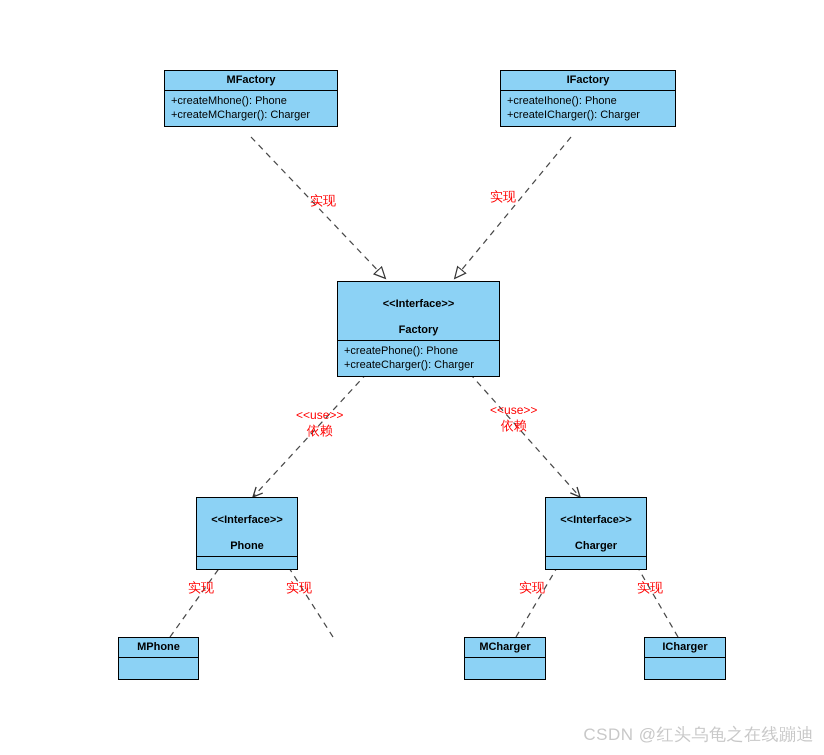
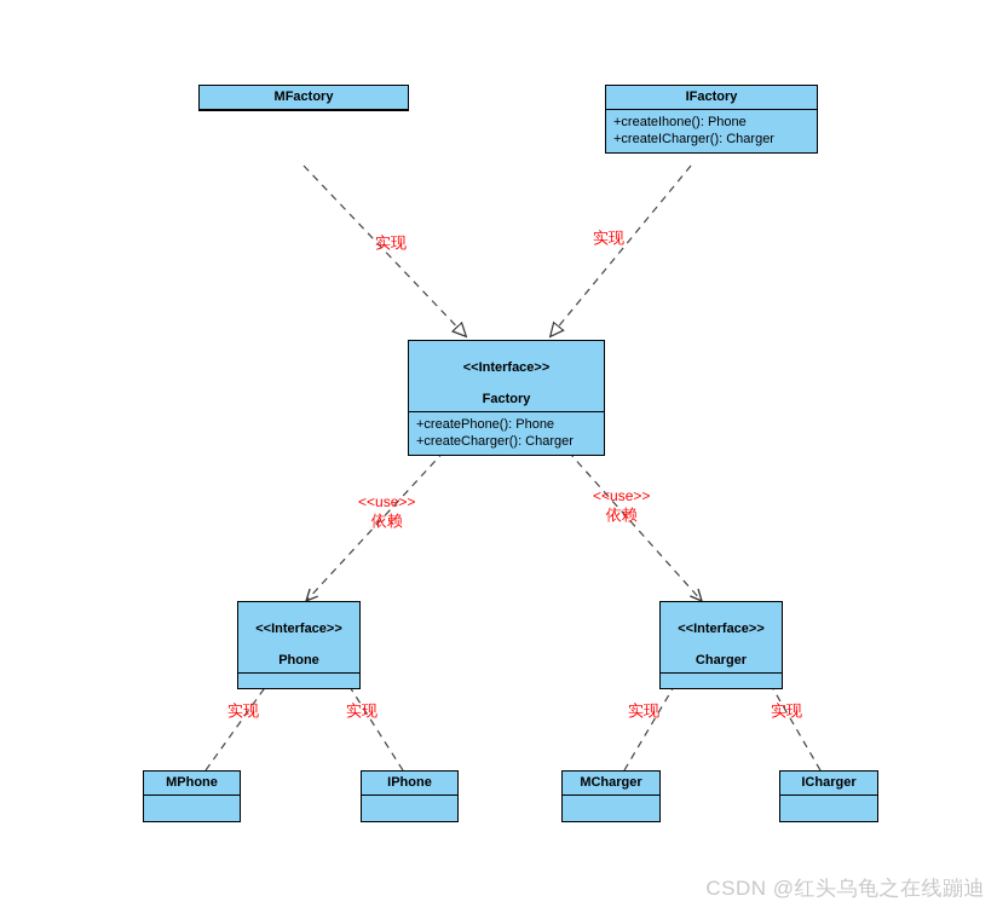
  MFactory
- +createMhone(): Phone
- +createMCharger(): Charger
  IFactory
  +createIhone(): Phone
  +createICharger(): Charger
  <<Interface>>
  Factory
  +createPhone(): Phone
  +createCharger(): Charger
  <<Interface>>
  Phone
  <<Interface>>
  Charger
  MPhone
+ IPhone
  MCharger
  ICharger
  实现
  实现
  <<use>>
  依赖
  <<use>>
  依赖
  实现
  实现
  实现
  实现
  CSDN @红头乌龟之在线蹦迪
